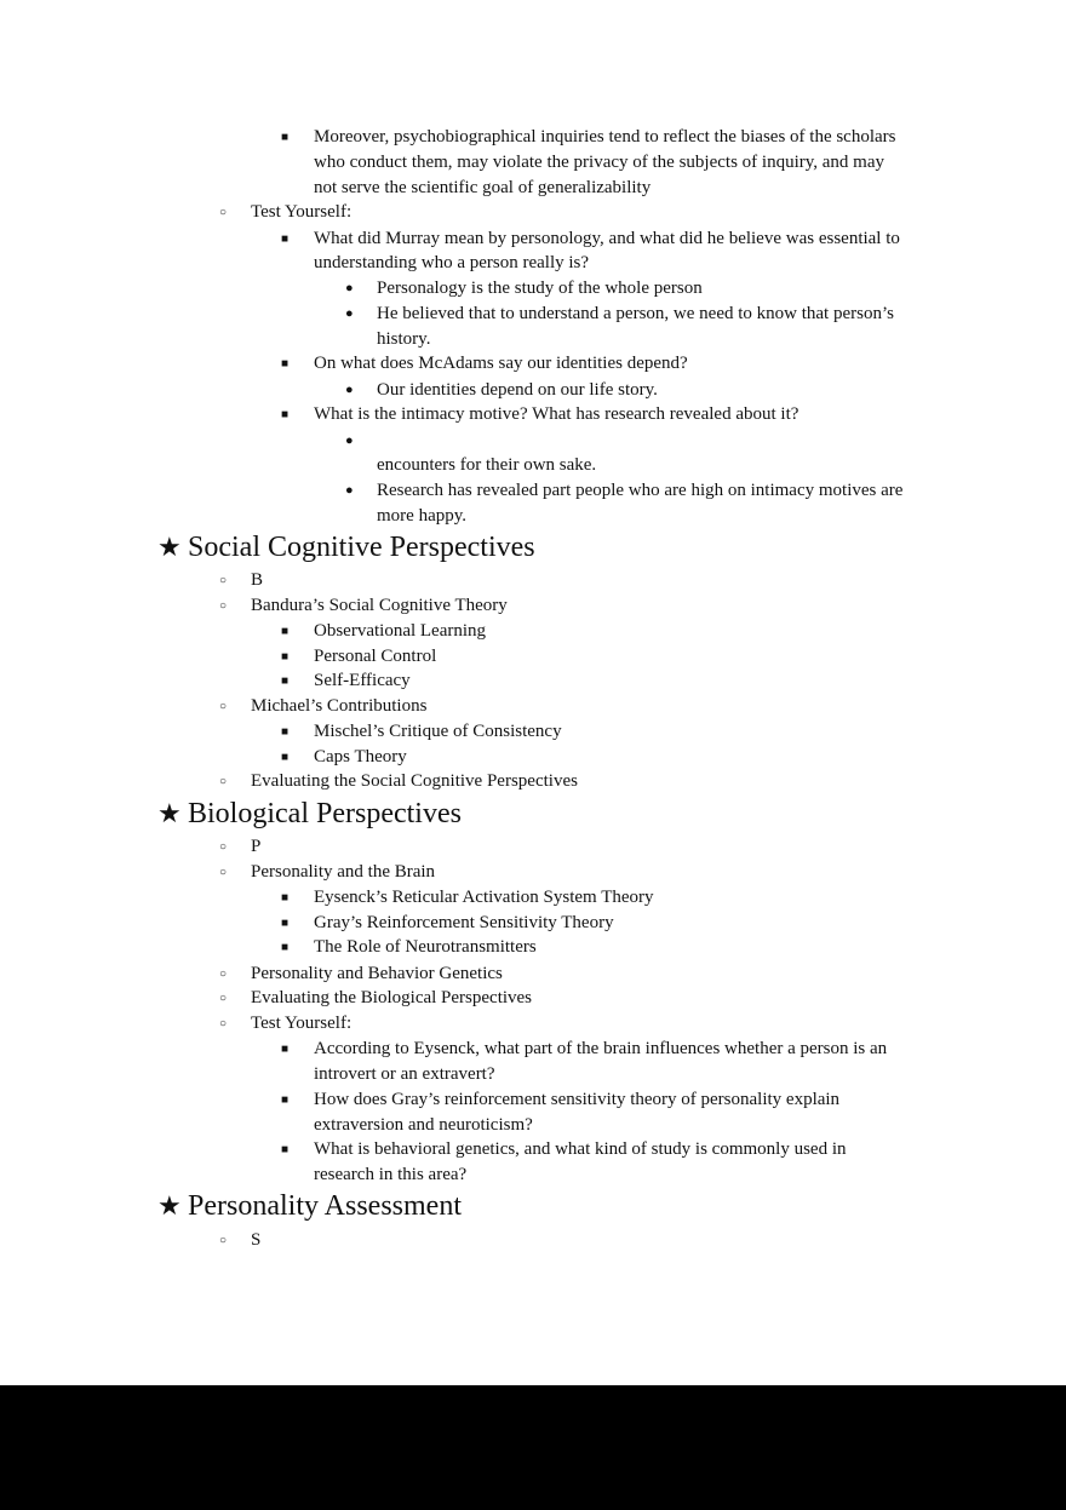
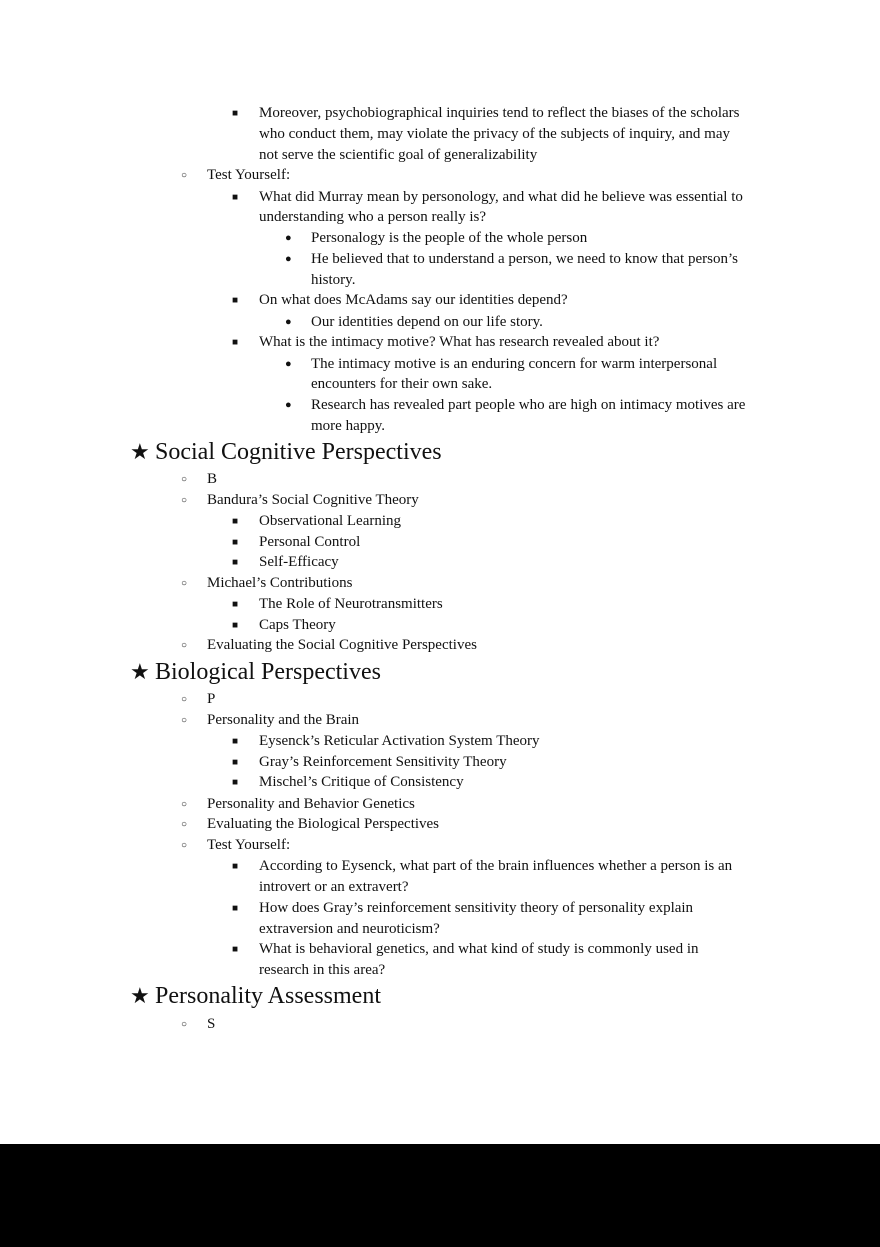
  ■
  Moreover, psychobiographical inquiries tend to reflect the biases of the scholars
  who conduct them, may violate the privacy of the subjects of inquiry, and may
  not serve the scientific goal of generalizability
  ○
  Test Yourself:
  ■
  What did Murray mean by personology, and what did he believe was essential to
  understanding who a person really is?
  ●
- Personalogy is the study of the whole person
+ Personalogy is the people of the whole person
  ●
  He believed that to understand a person, we need to know that person’s
  history.
  ■
  On what does McAdams say our identities depend?
  ●
  Our identities depend on our life story.
  ■
  What is the intimacy motive? What has research revealed about it?
  ●
+ The intimacy motive is an enduring concern for warm interpersonal
  encounters for their own sake.
  ●
  Research has revealed part people who are high on intimacy motives are
  more happy.
  ★
  Social Cognitive Perspectives
  ○
  B
  ○
  Bandura’s Social Cognitive Theory
  ■
  Observational Learning
  ■
  Personal Control
  ■
  Self-Efficacy
  ○
  Michael’s Contributions
  ■
- Mischel’s Critique of Consistency
+ The Role of Neurotransmitters
  ■
  Caps Theory
  ○
  Evaluating the Social Cognitive Perspectives
  ★
  Biological Perspectives
  ○
  P
  ○
  Personality and the Brain
  ■
  Eysenck’s Reticular Activation System Theory
  ■
  Gray’s Reinforcement Sensitivity Theory
  ■
- The Role of Neurotransmitters
+ Mischel’s Critique of Consistency
  ○
  Personality and Behavior Genetics
  ○
  Evaluating the Biological Perspectives
  ○
  Test Yourself:
  ■
  According to Eysenck, what part of the brain influences whether a person is an
  introvert or an extravert?
  ■
  How does Gray’s reinforcement sensitivity theory of personality explain
  extraversion and neuroticism?
  ■
  What is behavioral genetics, and what kind of study is commonly used in
  research in this area?
  ★
  Personality Assessment
  ○
  S
